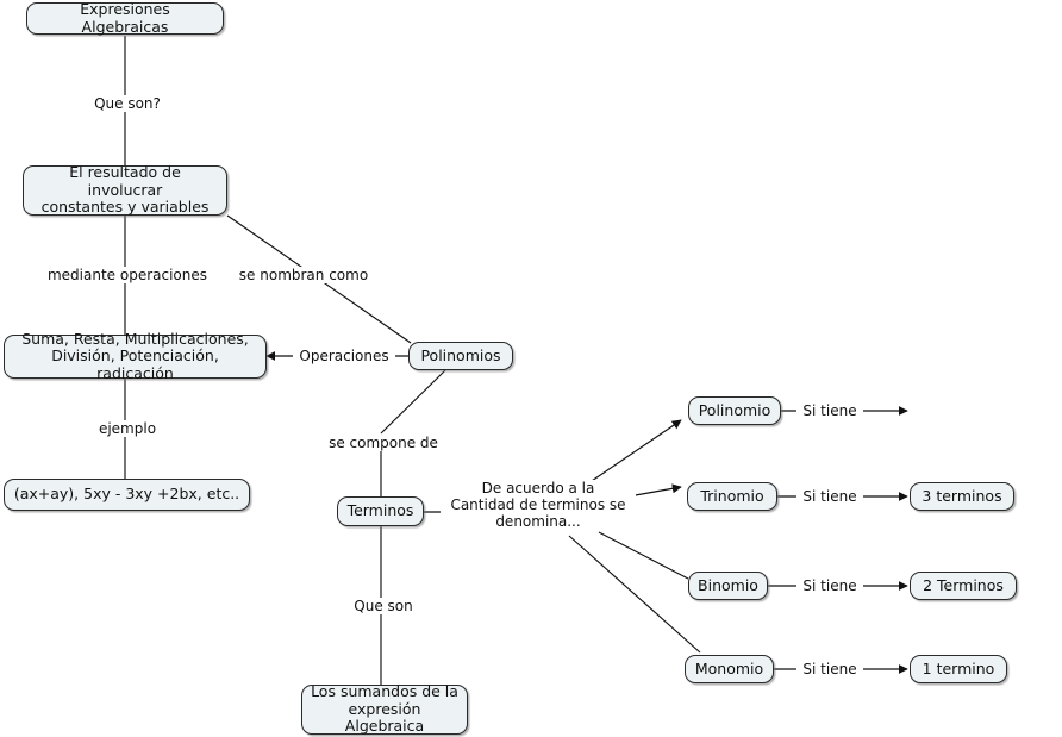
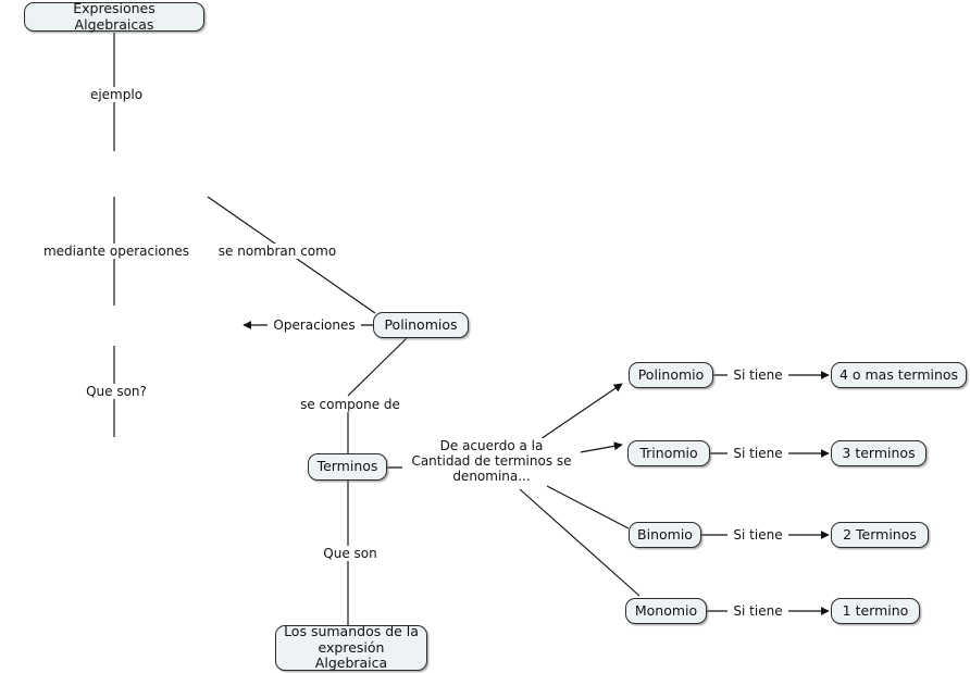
  Expresiones Algebraicas
- El resultado de involucrar
- constantes y variables
- Suma, Resta, Multiplicaciones,
- División, Potenciación, radicación
- (ax+ay), 5xy - 3xy +2bx, etc..
  Polinomios
  Terminos
  Los sumandos de la
  expresión Algebraica
  Polinomio
  Trinomio
  Binomio
  Monomio
+ 4 o mas terminos
  3 terminos
  2 Terminos
  1 termino
- Que son?
+ ejemplo
  mediante operaciones
  se nombran como
  Operaciones
- ejemplo
+ Que son?
  se compone de
  De acuerdo a la
  Cantidad de terminos se
  denomina...
  Que son
  Si tiene
  Si tiene
  Si tiene
  Si tiene
